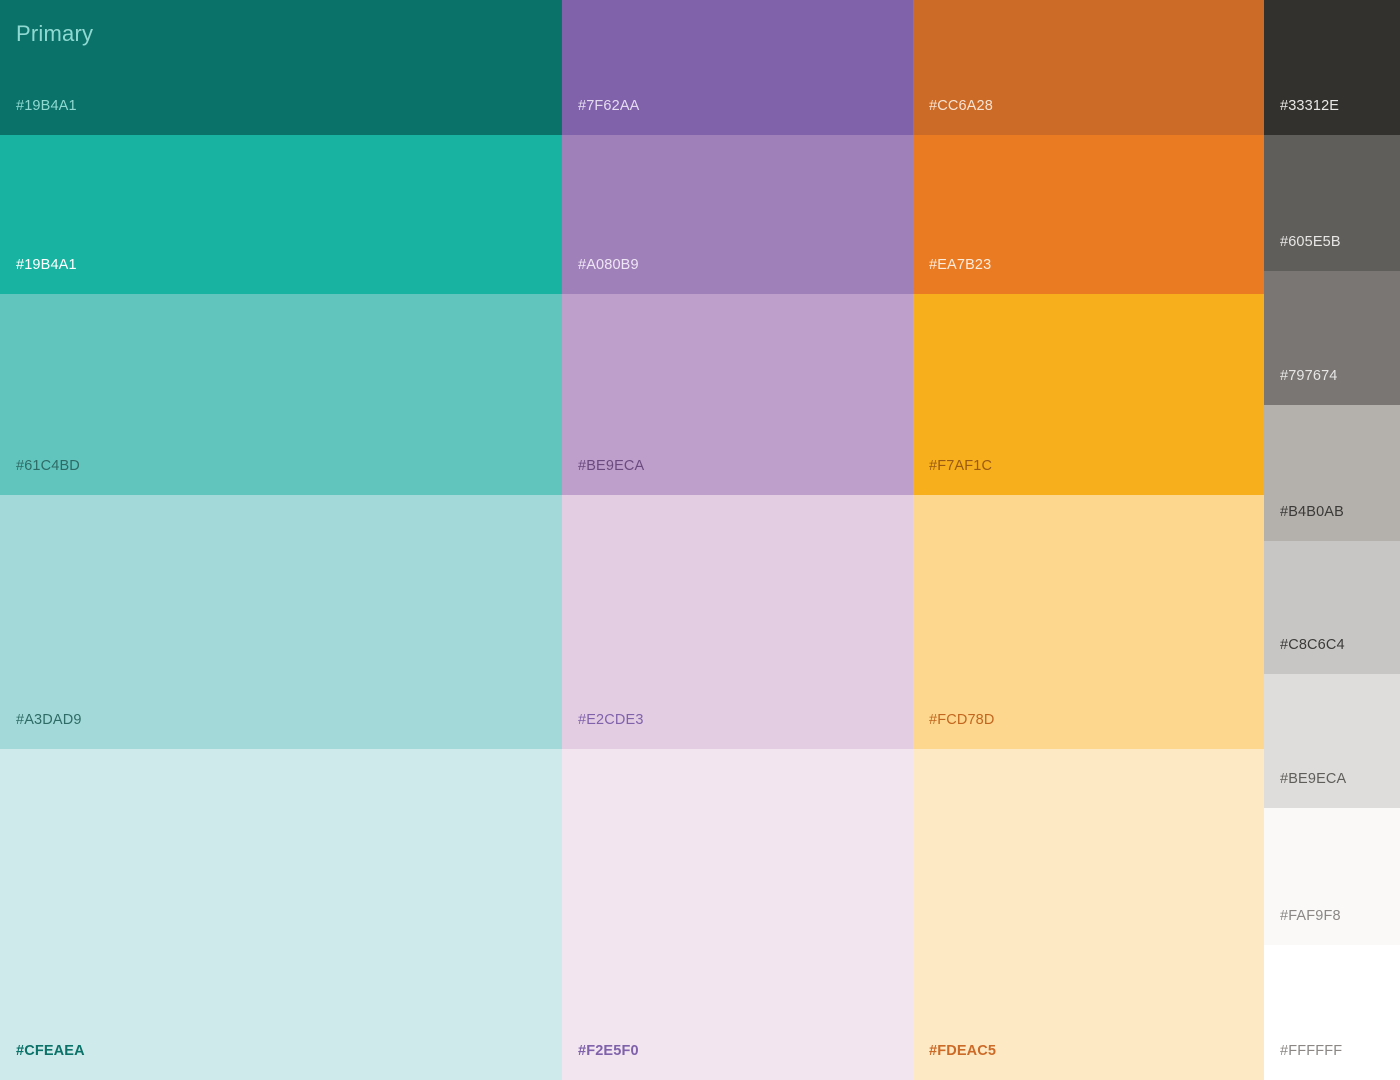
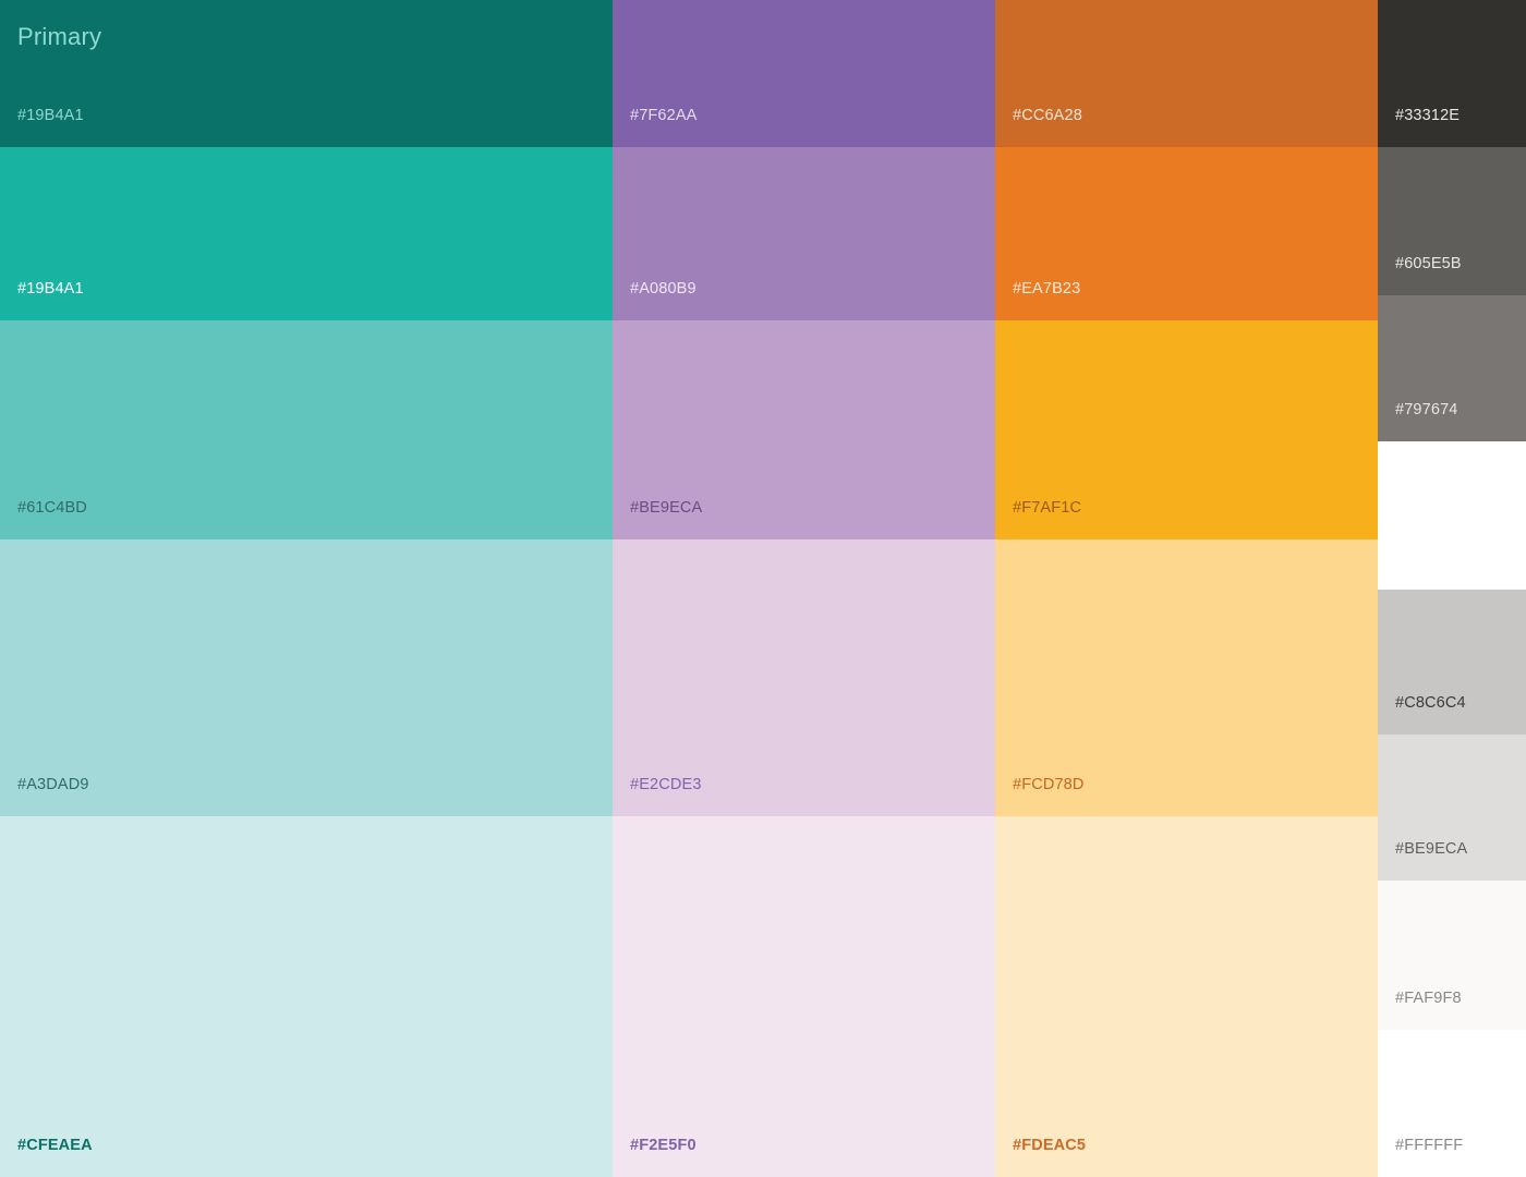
  Primary
  #19B4A1
  #19B4A1
  #61C4BD
  #A3DAD9
  #CFEAEA
  #7F62AA
  #A080B9
  #BE9ECA
  #E2CDE3
  #F2E5F0
  #CC6A28
  #EA7B23
  #F7AF1C
  #FCD78D
  #FDEAC5
  #33312E
  #605E5B
  #797674
- #B4B0AB
  #C8C6C4
  #BE9ECA
  #FAF9F8
  #FFFFFF
